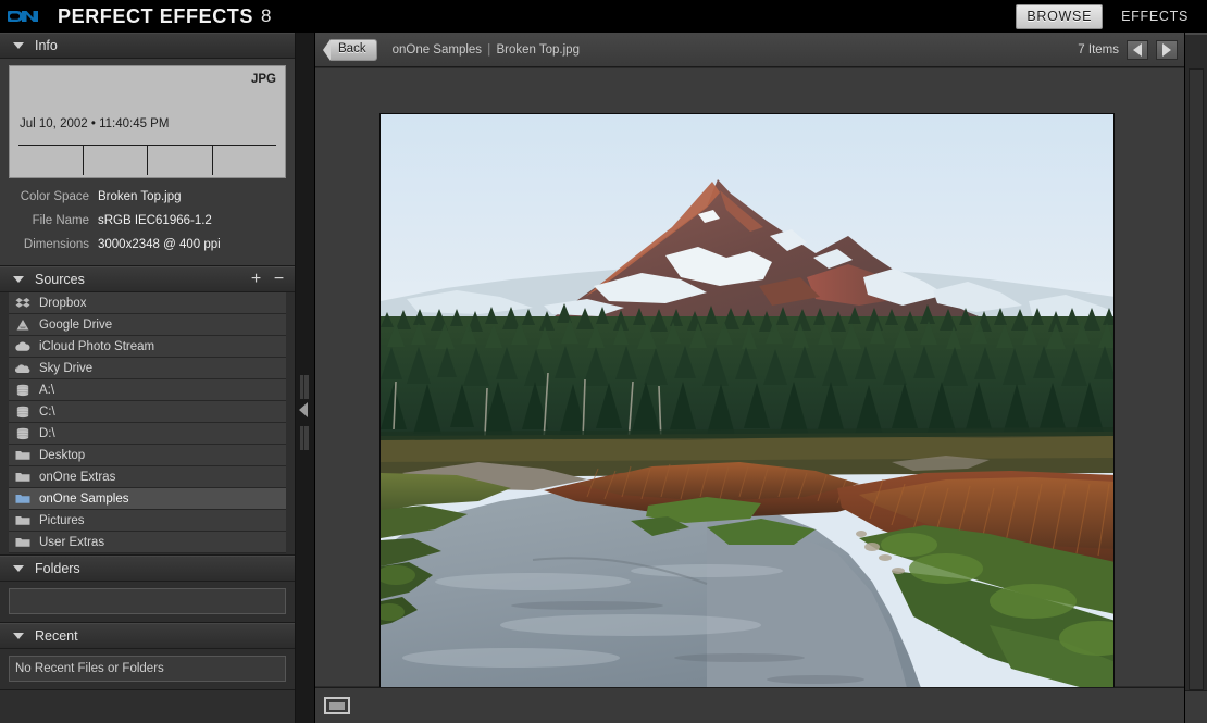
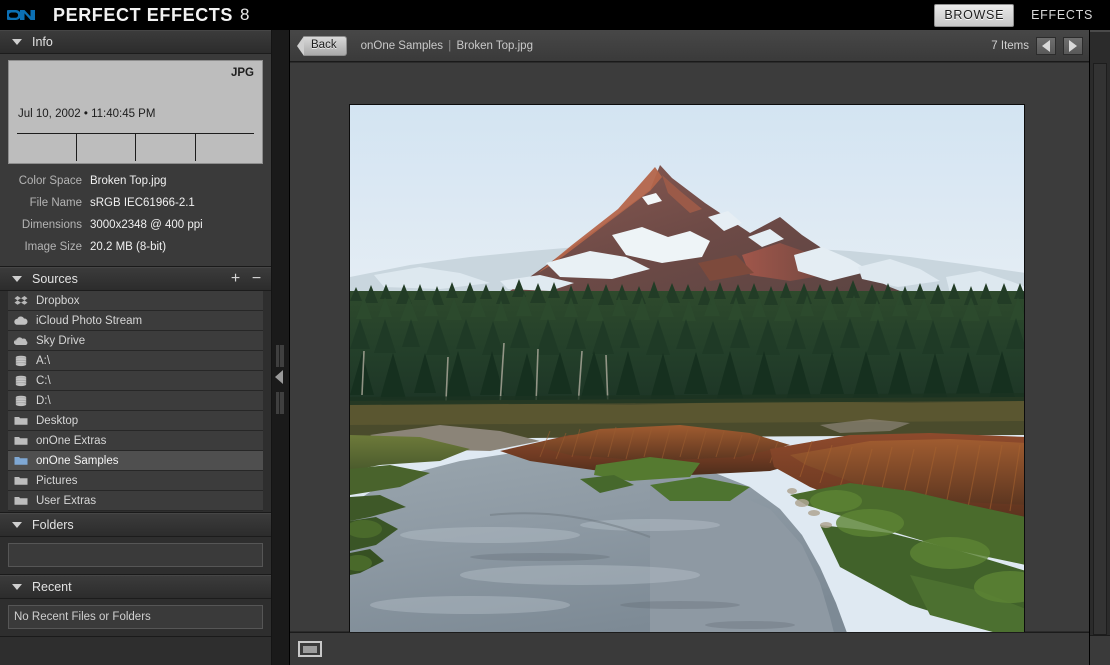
  PERFECT EFFECTS
  8
  BROWSE
  EFFECTS
  Info
  JPG
  Jul 10, 2002 • 11:40:45 PM
  Color Space
  Broken Top.jpg
  File Name
- sRGB IEC61966-1.2
+ sRGB IEC61966-2.1
  Dimensions
  3000x2348 @ 400 ppi
+ Image Size
+ 20.2 MB (8-bit)
  Sources
  +
  −
  Dropbox
- Google Drive
  iCloud Photo Stream
  Sky Drive
  A:\
  C:\
  D:\
  Desktop
  onOne Extras
  onOne Samples
  Pictures
  User Extras
  Folders
  Recent
  No Recent Files or Folders
  Back
  onOne Samples | Broken Top.jpg
  7 Items
